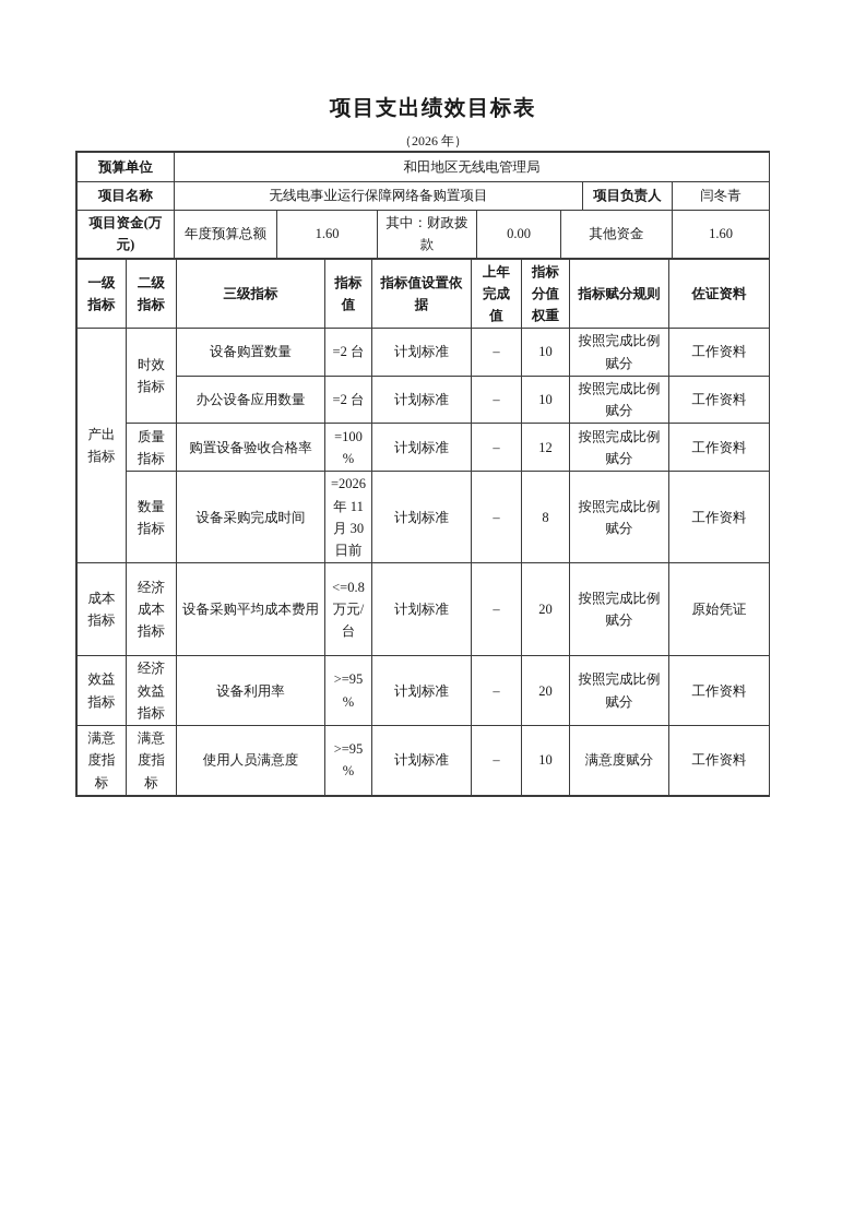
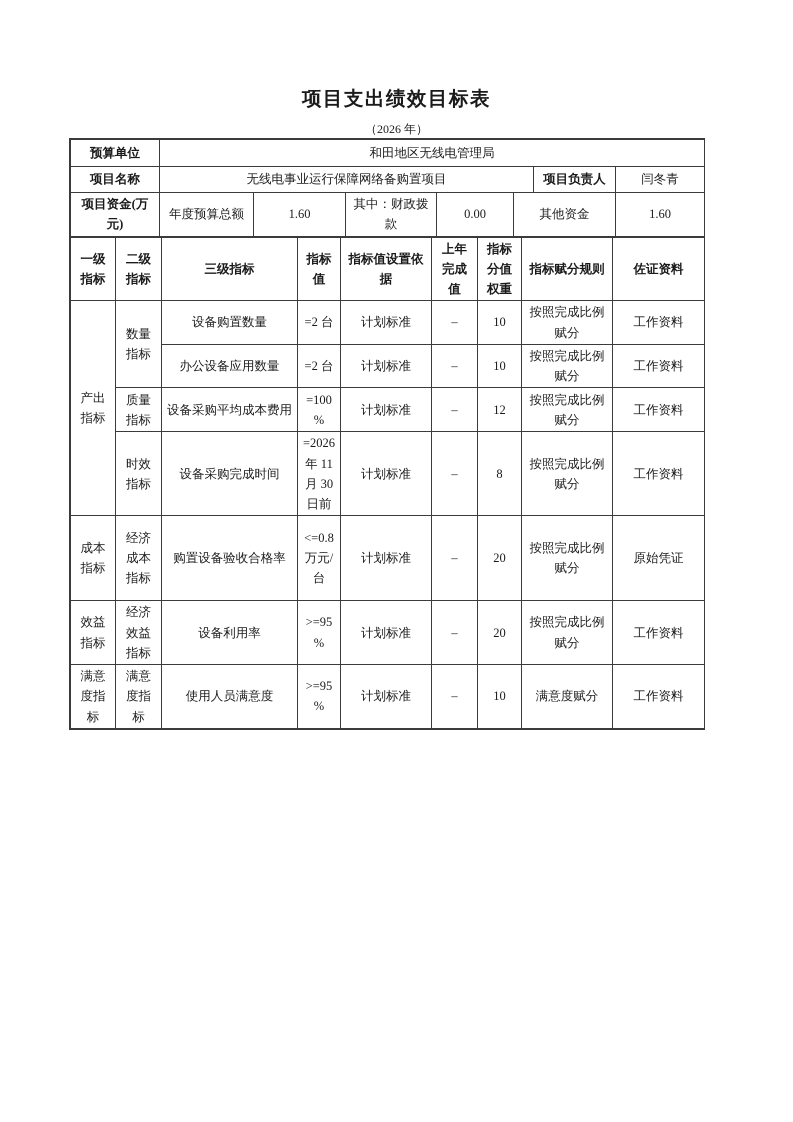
  项目支出绩效目标表
  （2026 年）
  预算单位	和田地区无线电管理局
  项目名称	无线电事业运行保障网络备购置项目	项目负责人	闫冬青
  项目资金(万元)	年度预算总额	1.60	其中：财政拨款	0.00	其他资金	1.60
  一级指标	二级指标	三级指标	指标值	指标值设置依据	上年完成值	指标分值权重	指标赋分规则	佐证资料
- 产出指标	时效指标	设备购置数量	=2 台	计划标准	–	10	按照完成比例赋分	工作资料
+ 产出指标	数量指标	设备购置数量	=2 台	计划标准	–	10	按照完成比例赋分	工作资料
  办公设备应用数量	=2 台	计划标准	–	10	按照完成比例赋分	工作资料
- 质量指标	购置设备验收合格率	=100%	计划标准	–	12	按照完成比例赋分	工作资料
+ 质量指标	设备采购平均成本费用	=100%	计划标准	–	12	按照完成比例赋分	工作资料
- 数量指标	设备采购完成时间	=2026 年 11 月 30 日前	计划标准	–	8	按照完成比例赋分	工作资料
+ 时效指标	设备采购完成时间	=2026 年 11 月 30 日前	计划标准	–	8	按照完成比例赋分	工作资料
- 成本指标	经济成本指标	设备采购平均成本费用	<=0.8 万元/台	计划标准	–	20	按照完成比例赋分	原始凭证
+ 成本指标	经济成本指标	购置设备验收合格率	<=0.8 万元/台	计划标准	–	20	按照完成比例赋分	原始凭证
  效益指标	经济效益指标	设备利用率	>=95%	计划标准	–	20	按照完成比例赋分	工作资料
  满意度指标	满意度指标	使用人员满意度	>=95%	计划标准	–	10	满意度赋分	工作资料
